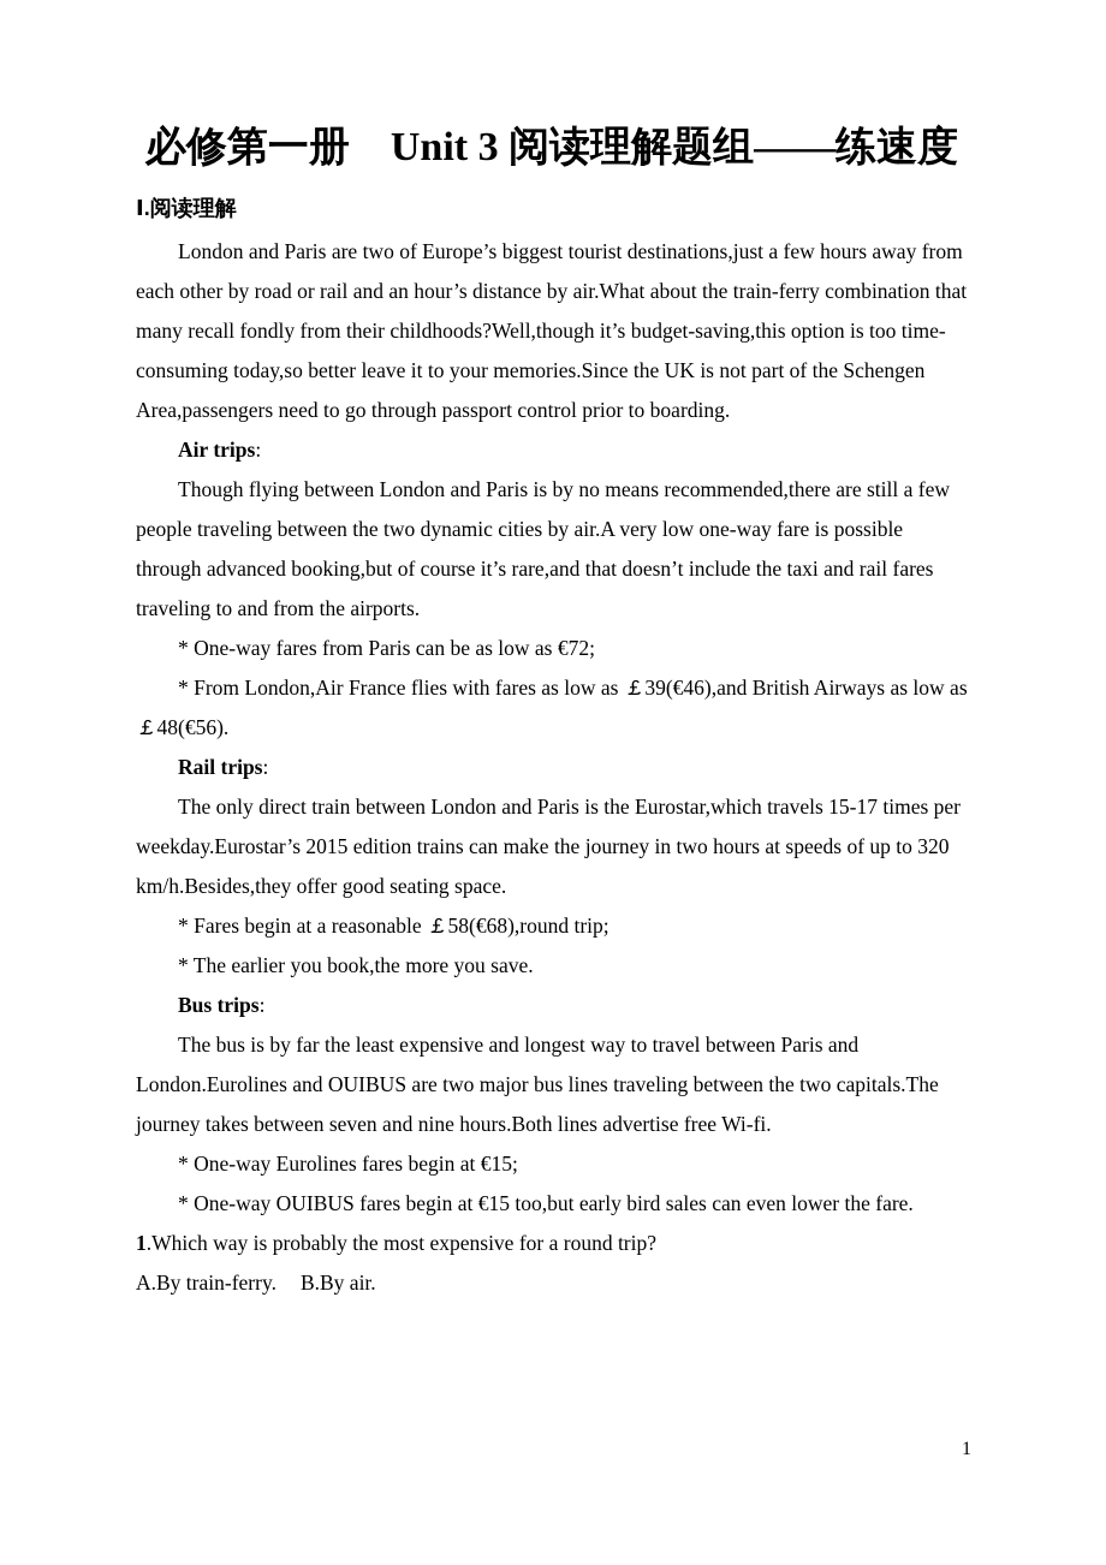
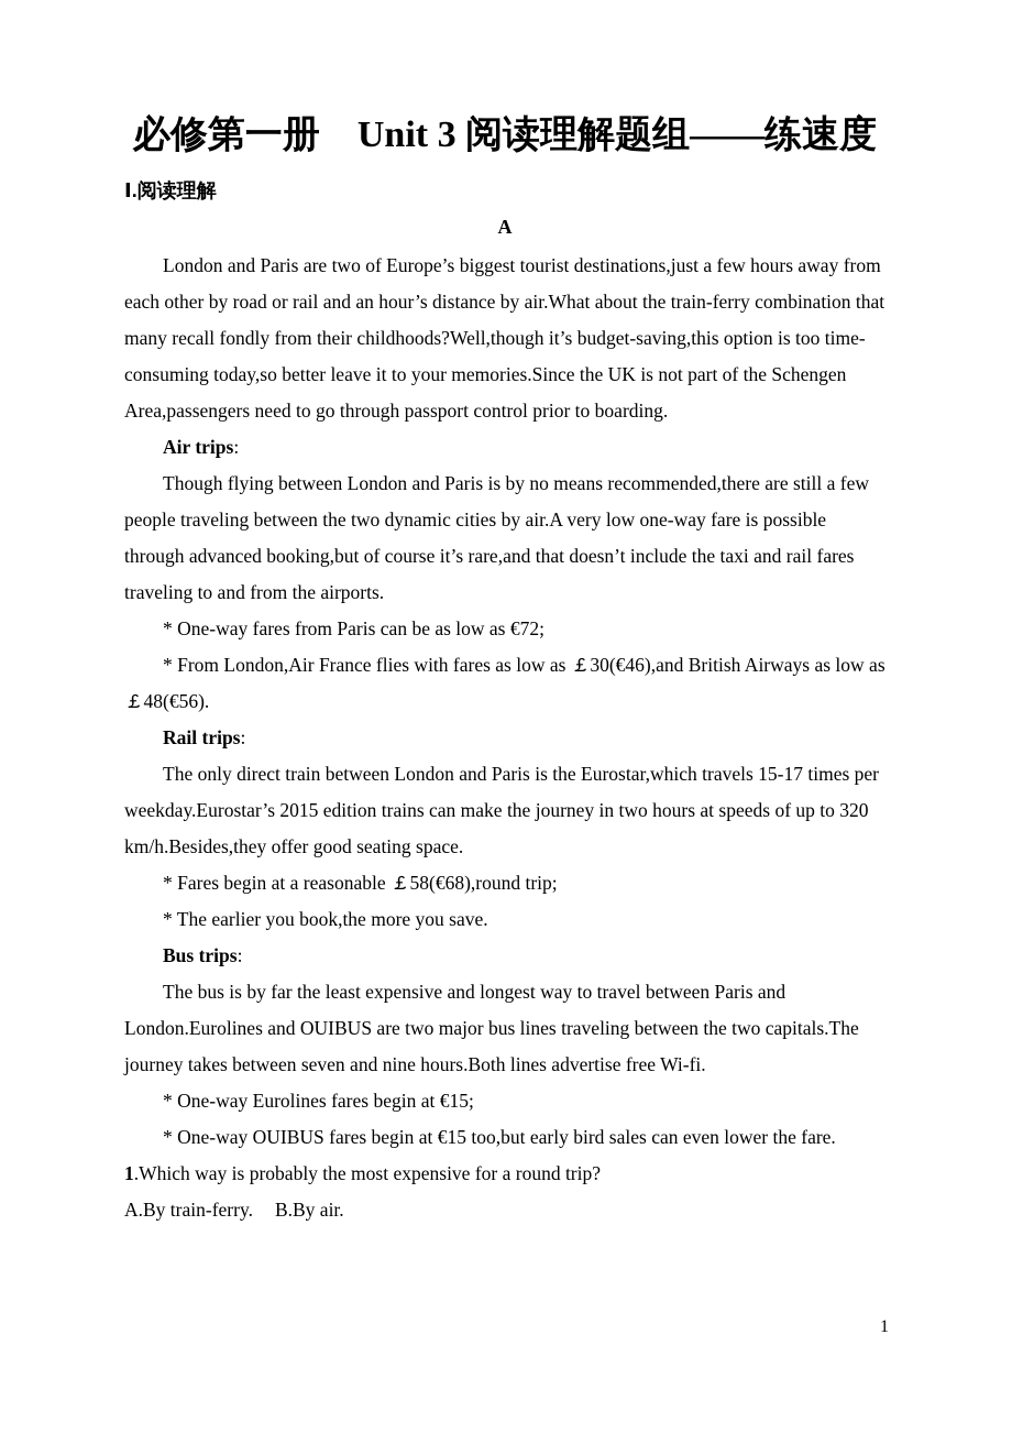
  必修第一册 Unit 3 阅读理解题组——练速度
  Ⅰ.阅读理解
+ A
  London and Paris are two of Europe’s biggest tourist destinations,just a few hours away from each other by road or rail and an hour’s distance by air.What about the train-ferry combination that many recall fondly from their childhoods?Well,though it’s budget-saving,this option is too time-consuming today,so better leave it to your memories.Since the UK is not part of the Schengen Area,passengers need to go through passport control prior to boarding.
  Air trips:
  Though flying between London and Paris is by no means recommended,there are still a few people traveling between the two dynamic cities by air.A very low one-way fare is possible through advanced booking,but of course it’s rare,and that doesn’t include the taxi and rail fares traveling to and from the airports.
  * One-way fares from Paris can be as low as €72;
- * From London,Air France flies with fares as low as ￡39(€46),and British Airways as low as ￡48(€56).
+ * From London,Air France flies with fares as low as ￡30(€46),and British Airways as low as ￡48(€56).
  Rail trips:
  The only direct train between London and Paris is the Eurostar,which travels 15-17 times per weekday.Eurostar’s 2015 edition trains can make the journey in two hours at speeds of up to 320 km/h.Besides,they offer good seating space.
  * Fares begin at a reasonable ￡58(€68),round trip;
  * The earlier you book,the more you save.
  Bus trips:
  The bus is by far the least expensive and longest way to travel between Paris and London.Eurolines and OUIBUS are two major bus lines traveling between the two capitals.The journey takes between seven and nine hours.Both lines advertise free Wi-fi.
  * One-way Eurolines fares begin at €15;
  * One-way OUIBUS fares begin at €15 too,but early bird sales can even lower the fare.
  1.Which way is probably the most expensive for a round trip?
  A.By train-ferry. B.By air.
  1
